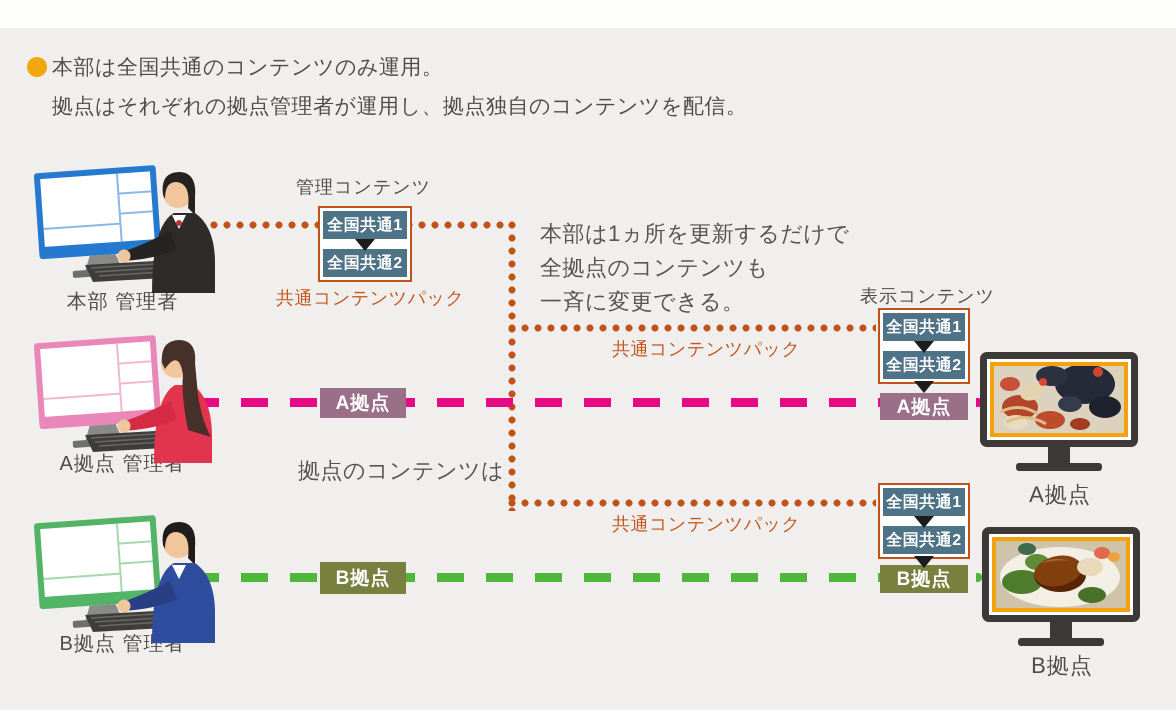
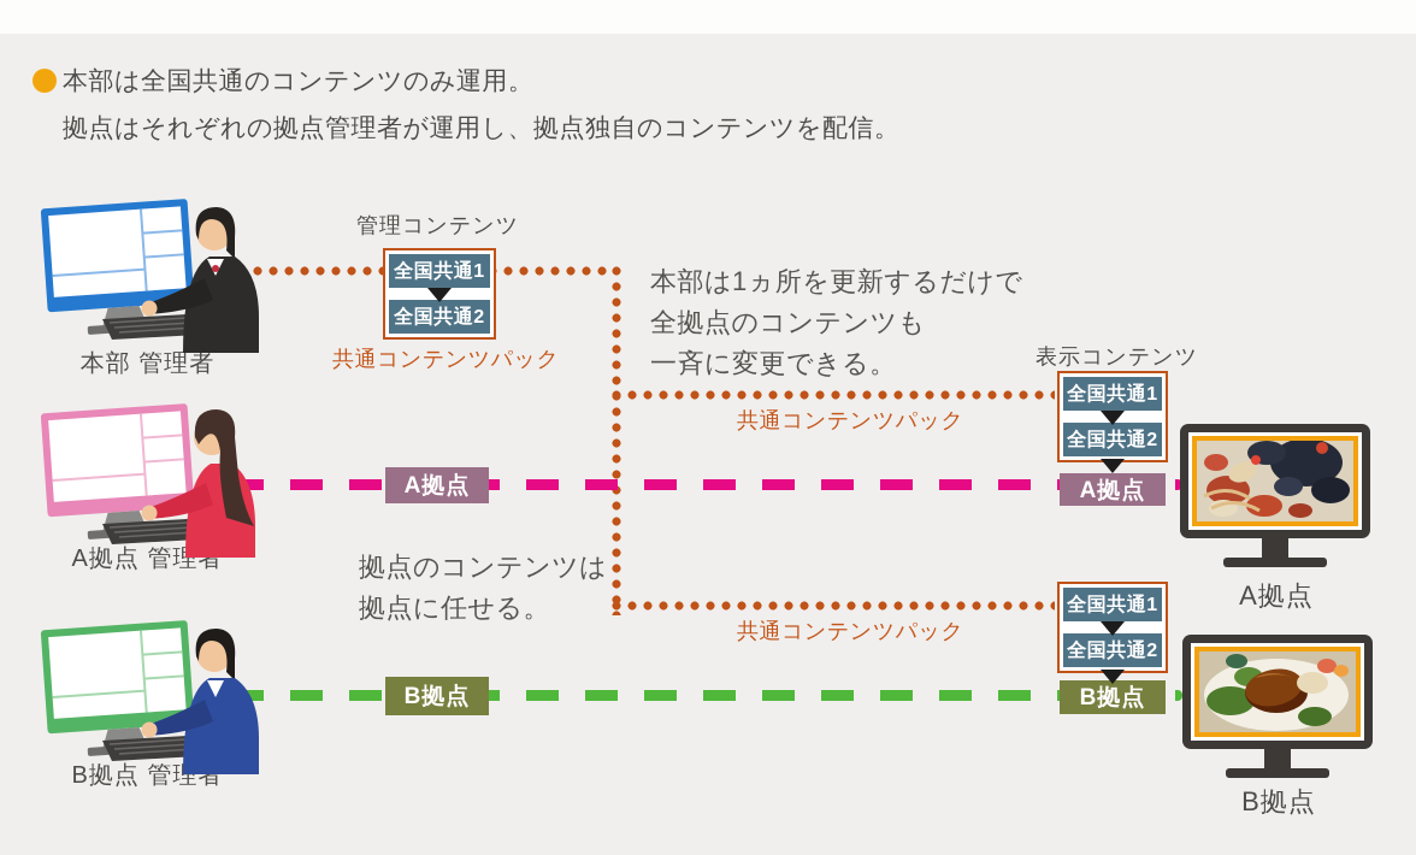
  本部は全国共通のコンテンツのみ運用。
  拠点はそれぞれの拠点管理者が運用し、拠点独自のコンテンツを配信。
  本部 管理者
  A拠点 管理者
  B拠点 管理者
  管理コンテンツ
  全国共通1
  全国共通2
  共通コンテンツパック
  本部は1ヵ所を更新するだけで
  全拠点のコンテンツも
  一斉に変更できる。
  拠点のコンテンツは
+ 拠点に任せる。
  共通コンテンツパック
  共通コンテンツパック
  A拠点
  B拠点
  表示コンテンツ
  全国共通1
  全国共通2
  A拠点
  全国共通1
  全国共通2
  B拠点
  A拠点
  B拠点
